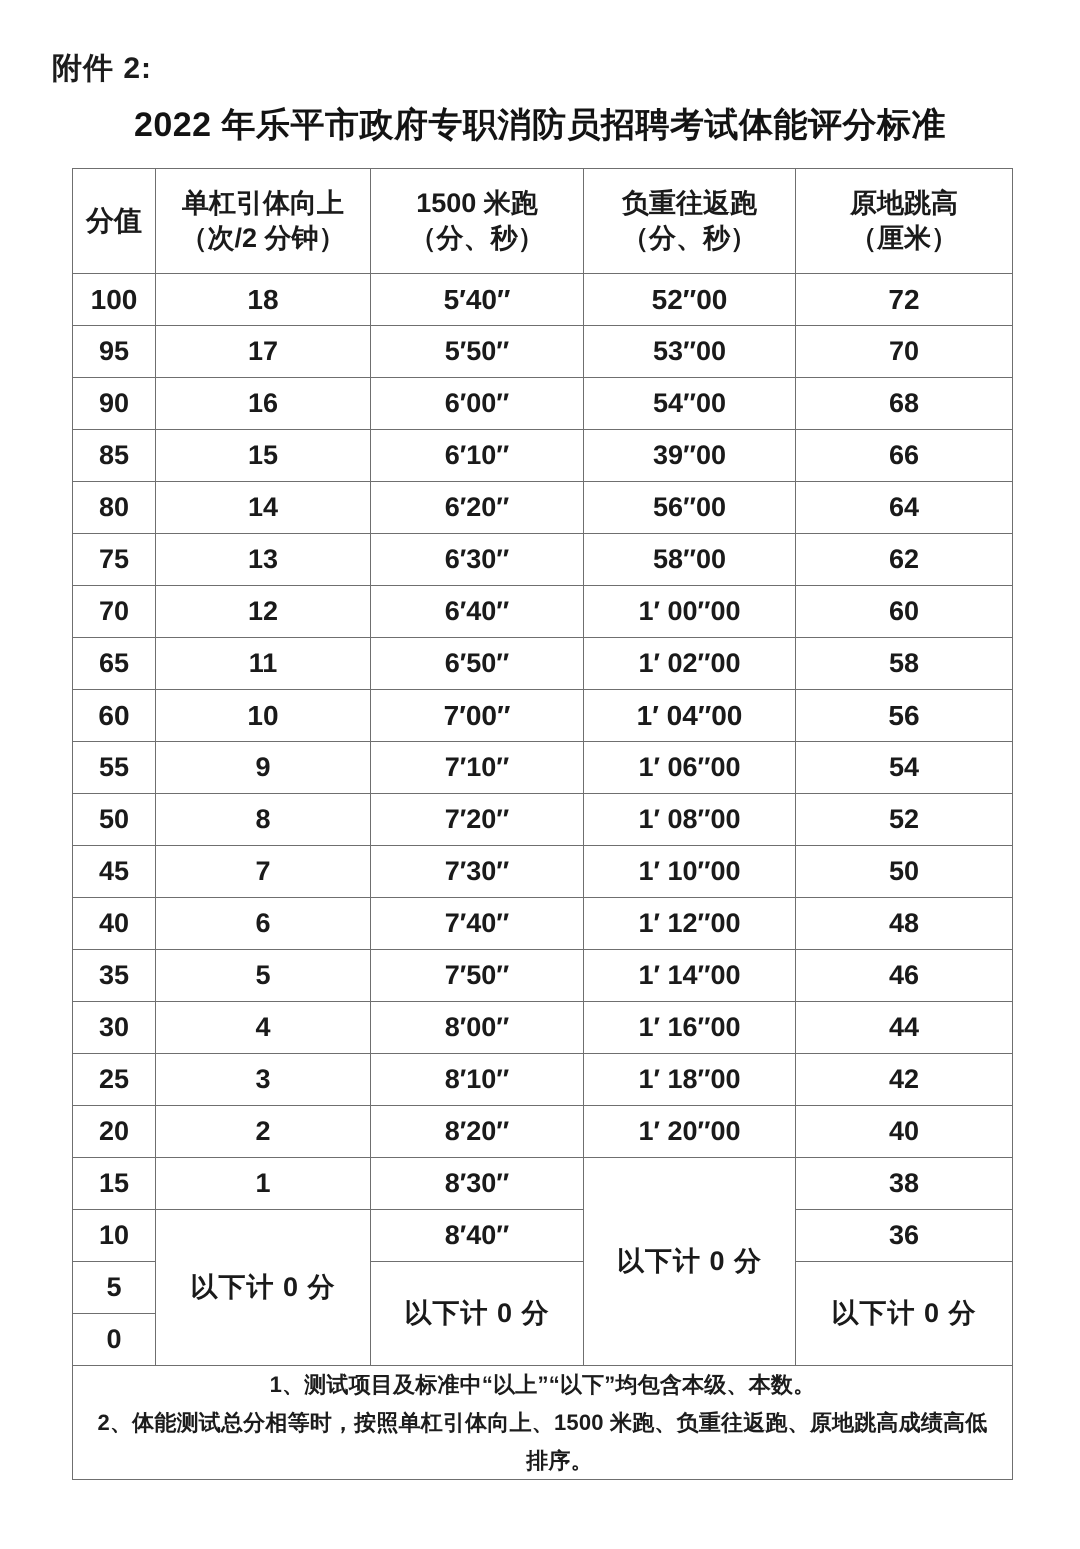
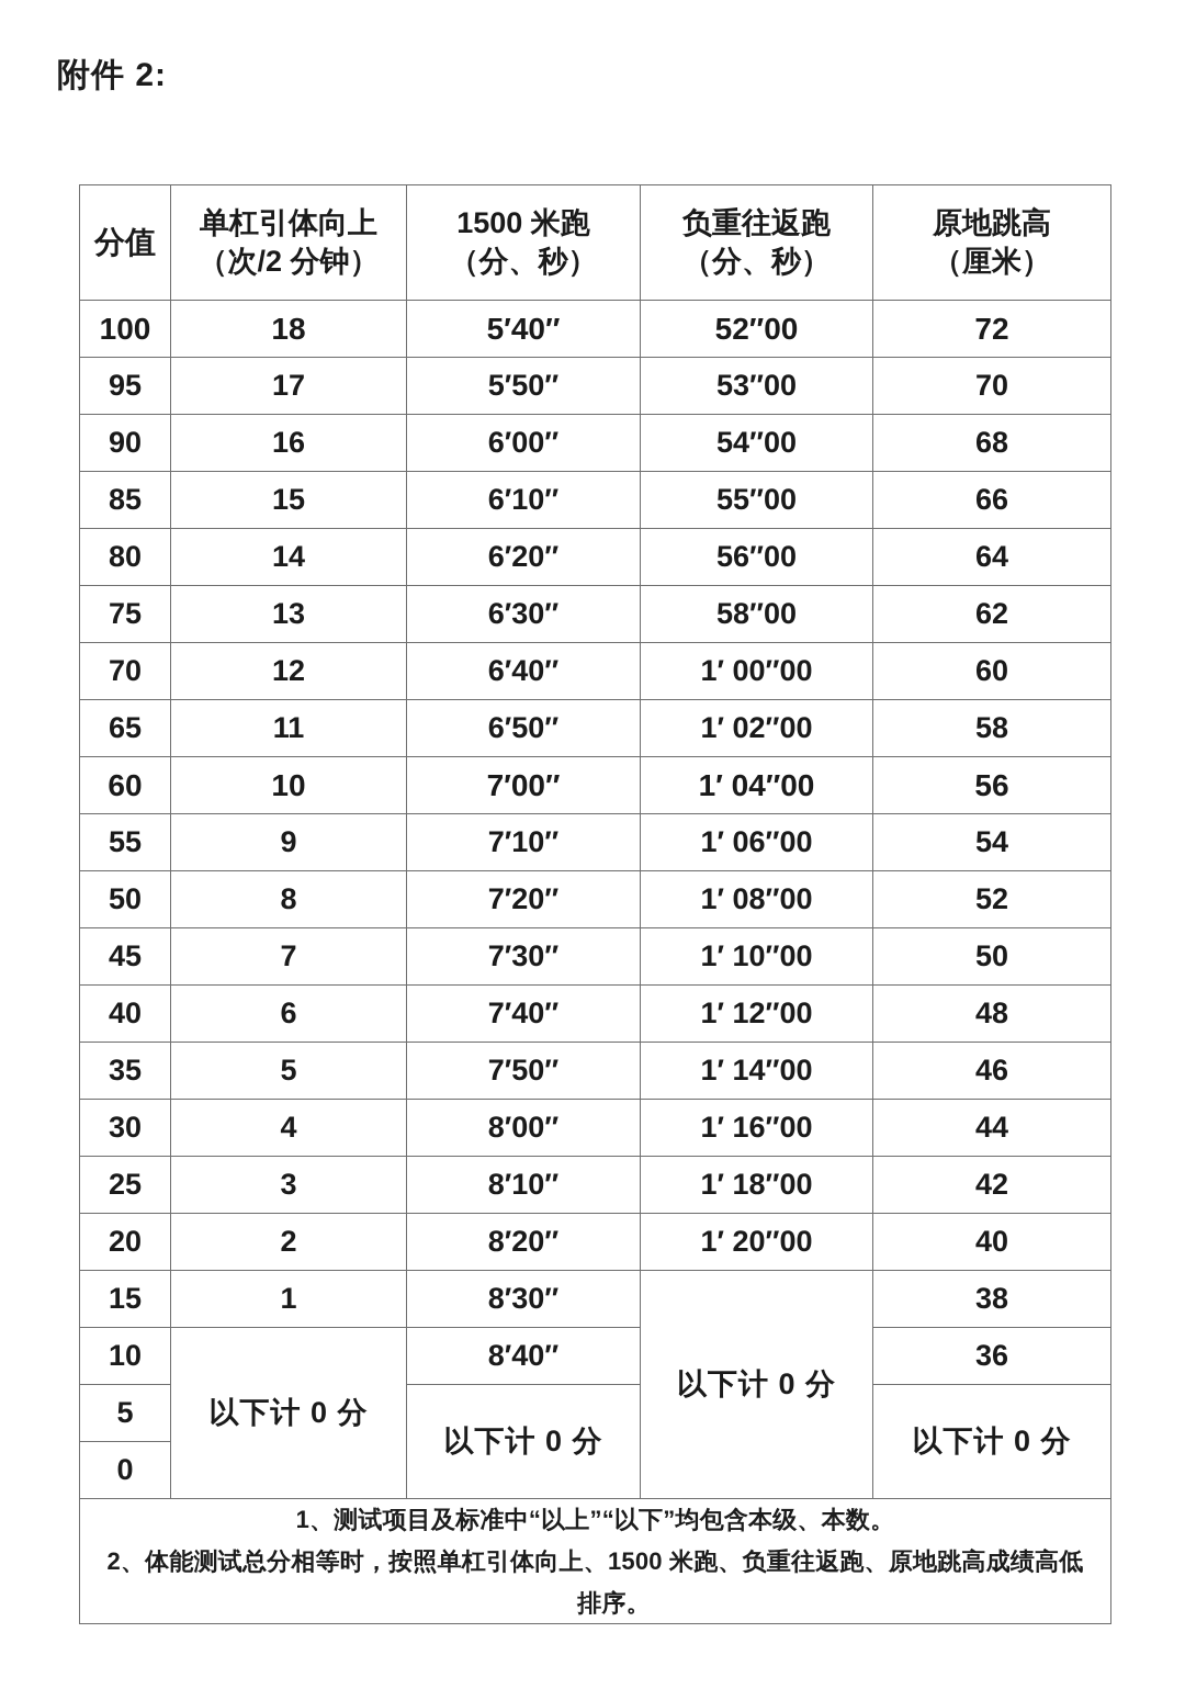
  附件 2:
- 2022 年乐平市政府专职消防员招聘考试体能评分标准
  分值	单杠引体向上 （次/2 分钟）	1500 米跑 （分、秒）	负重往返跑 （分、秒）	原地跳高 （厘米）
  100	18	5′40″	52″00	72
  95	17	5′50″	53″00	70
  90	16	6′00″	54″00	68
- 85	15	6′10″	39″00	66
+ 85	15	6′10″	55″00	66
  80	14	6′20″	56″00	64
  75	13	6′30″	58″00	62
  70	12	6′40″	1′ 00″00	60
  65	11	6′50″	1′ 02″00	58
  60	10	7′00″	1′ 04″00	56
  55	9	7′10″	1′ 06″00	54
  50	8	7′20″	1′ 08″00	52
  45	7	7′30″	1′ 10″00	50
  40	6	7′40″	1′ 12″00	48
  35	5	7′50″	1′ 14″00	46
  30	4	8′00″	1′ 16″00	44
  25	3	8′10″	1′ 18″00	42
  20	2	8′20″	1′ 20″00	40
  15	1	8′30″	以下计 0 分	38
  10	以下计 0 分	8′40″	36
  5	以下计 0 分	以下计 0 分
  0
  1、测试项目及标准中“以上”“以下”均包含本级、本数。 2、体能测试总分相等时，按照单杠引体向上、1500 米跑、负重往返跑、原地跳高成绩高低 排序。
